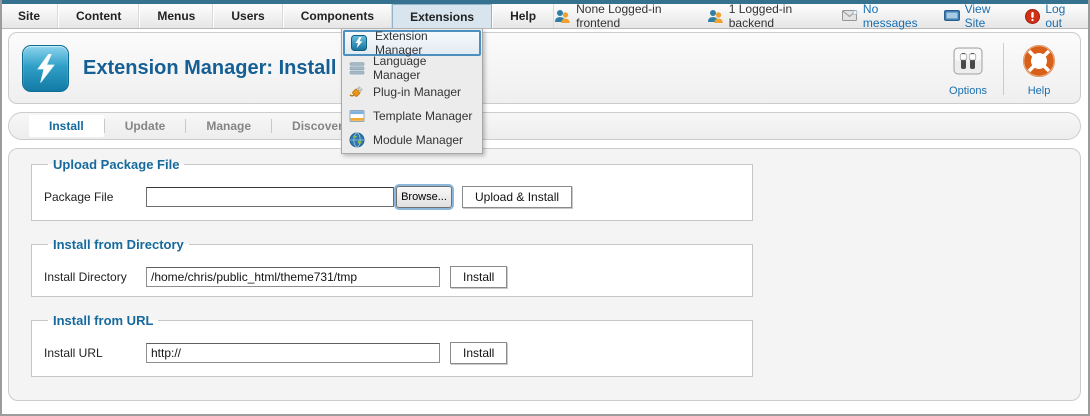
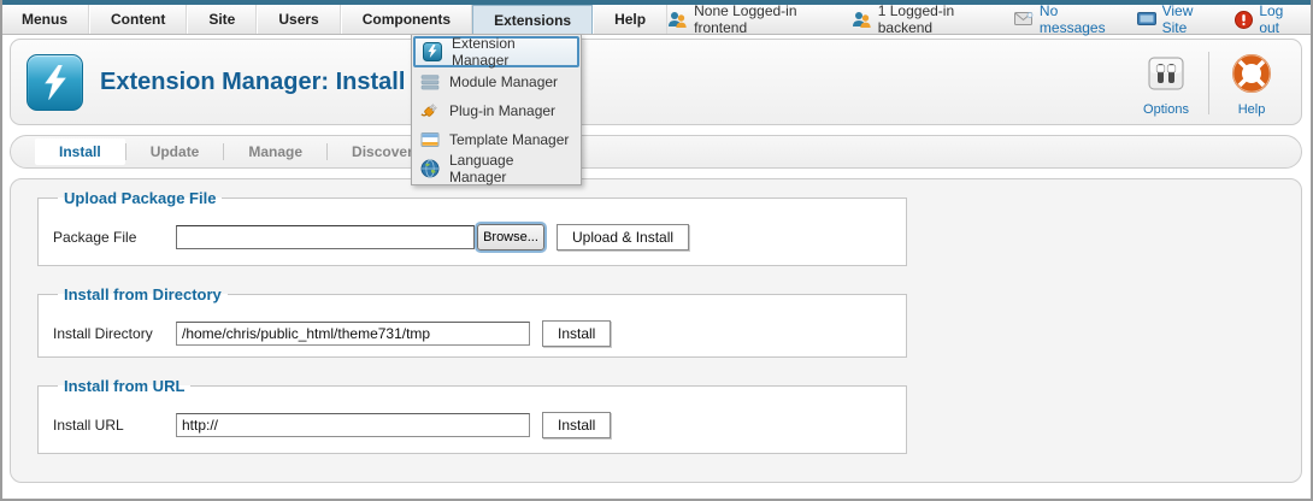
- Site
+ Menus
  Content
- Menus
+ Site
  Users
  Components
  Extensions
  Help
  None Logged-in frontend
  1 Logged-in backend
  No messages
  View Site
  Log out
  Extension Manager: Install
  Options
  Help
  Install
  Update
  Manage
  Discove
  Upload Package File
  Package File
  Browse...
  Upload & Install
  Install from Directory
  Install Directory
  /home/chris/public_html/theme731/tmp
  Install
  Install from URL
  Install URL
  http://
  Install
  Extension Manager
- Language Manager
+ Module Manager
  Plug-in Manager
  Template Manager
- Module Manager
+ Language Manager
